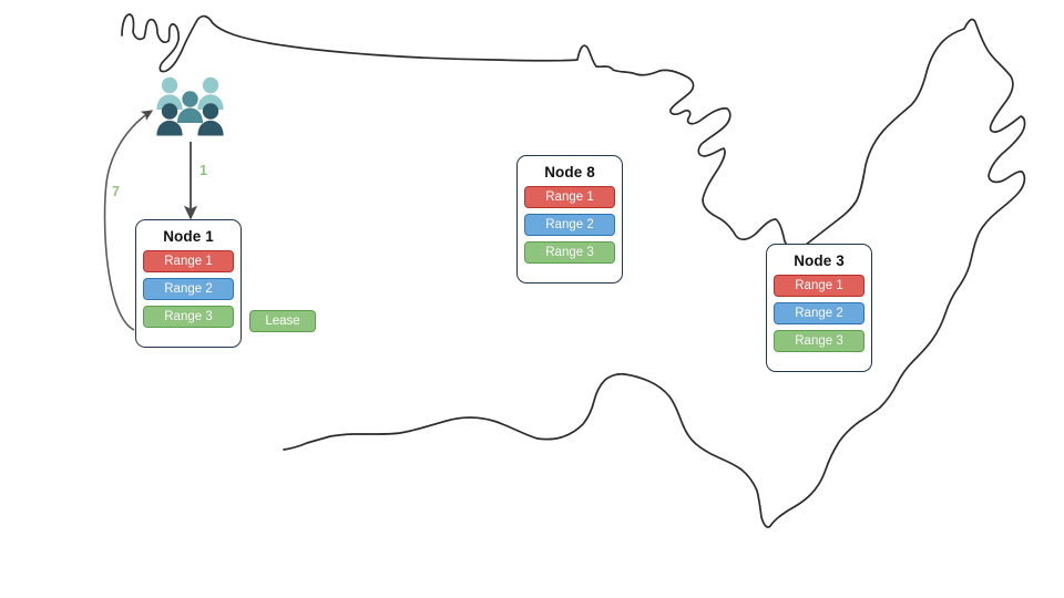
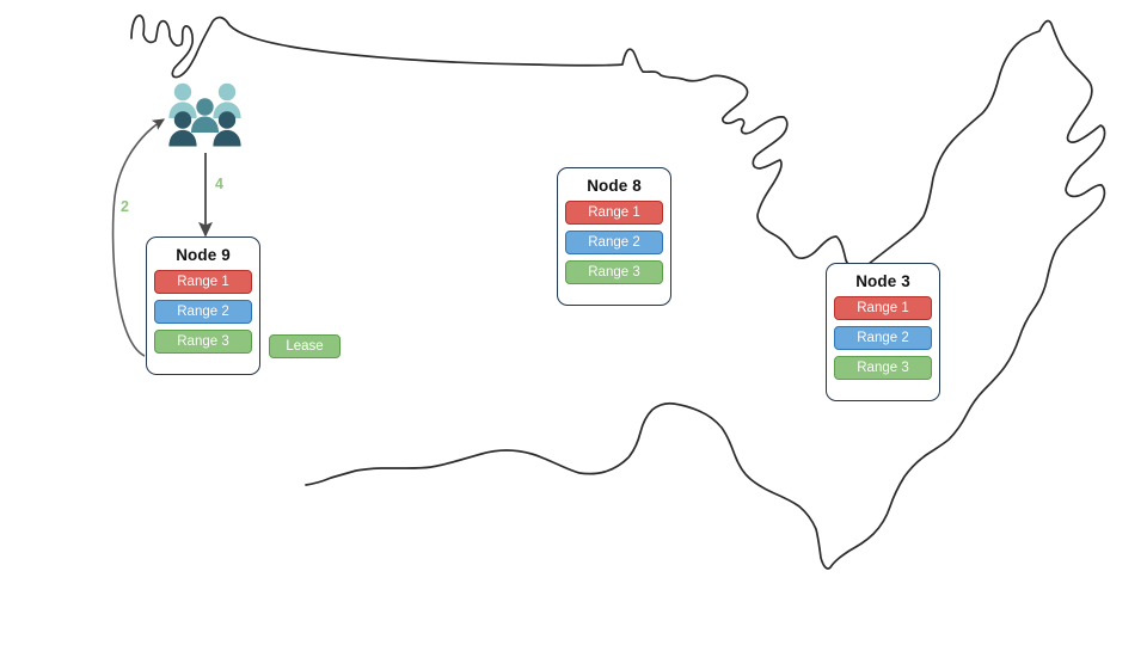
- 1
+ 4
- 7
+ 2
- Node 1
+ Node 9
  Range 1
  Range 2
  Range 3
  Lease
  Node 8
  Range 1
  Range 2
  Range 3
  Node 3
  Range 1
  Range 2
  Range 3
